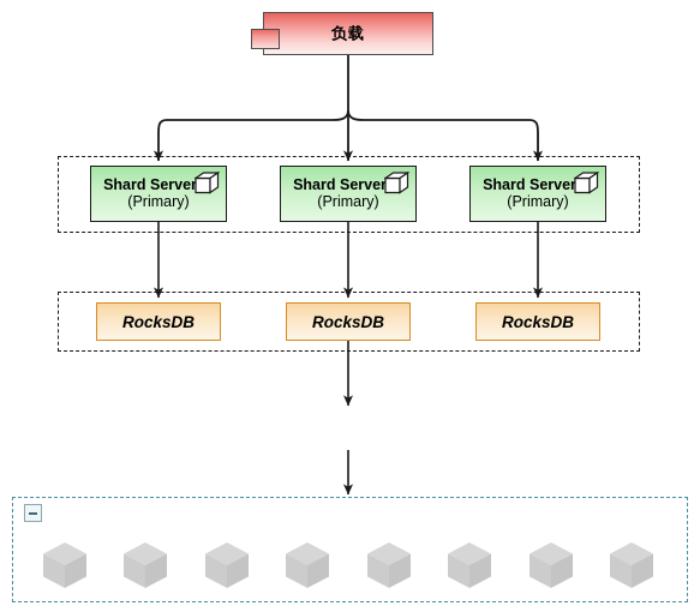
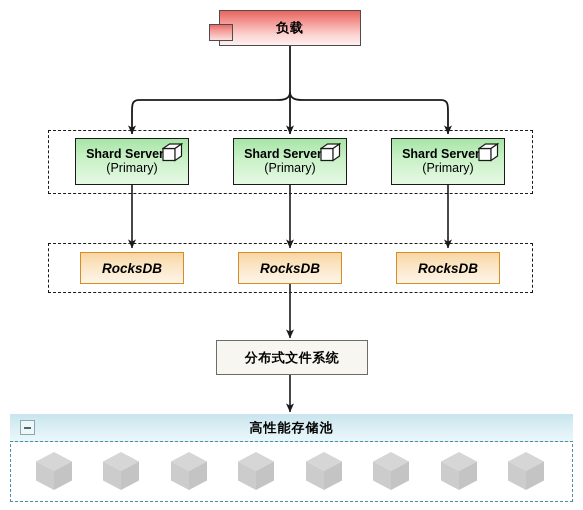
  负载
  Shard Server
  (Primary)
  Shard Server
  (Primary)
  Shard Server
  (Primary)
  RocksDB
  RocksDB
  RocksDB
+ 分布式文件系统
+ 高性能存储池
